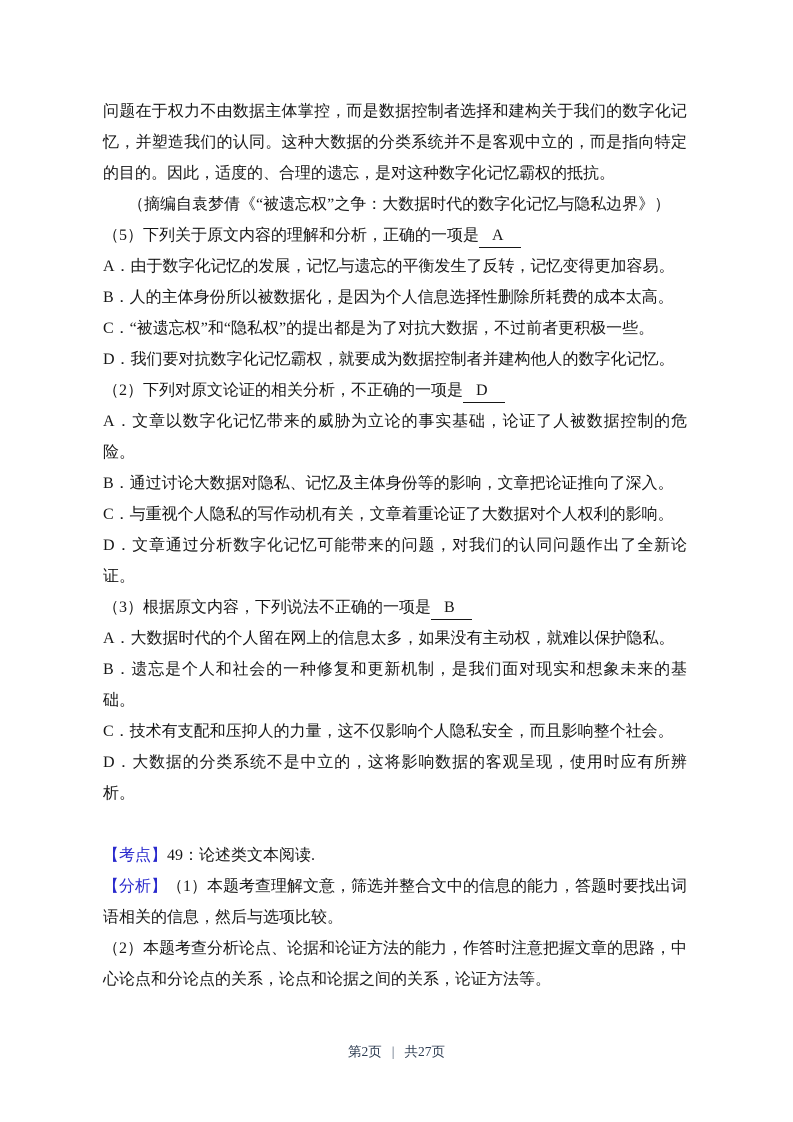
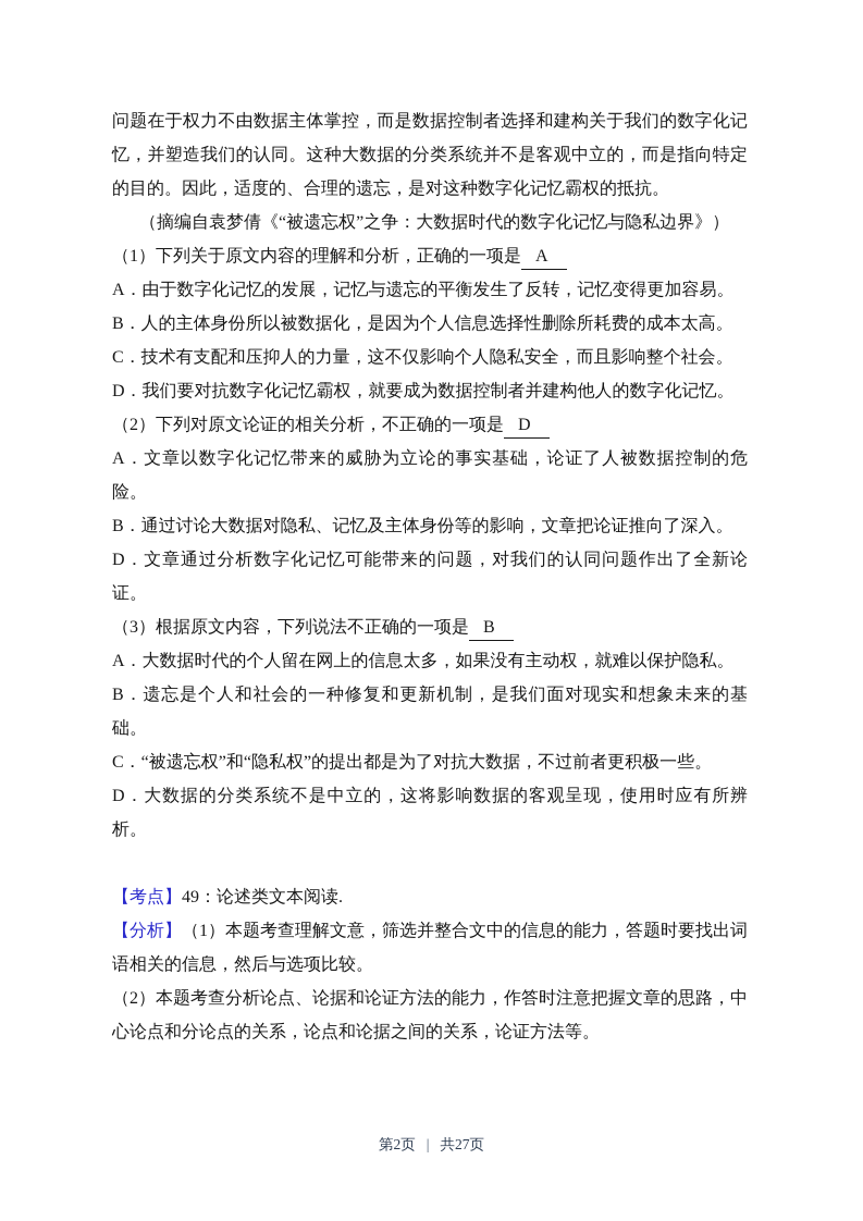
  问题在于权力不由数据主体掌控，而是数据控制者选择和建构关于我们的数字化记忆，并塑造我们的认同。这种大数据的分类系统并不是客观中立的，而是指向特定的目的。因此，适度的、合理的遗忘，是对这种数字化记忆霸权的抵抗。
  （摘编自袁梦倩《“被遗忘权”之争：大数据时代的数字化记忆与隐私边界》）
- （5）下列关于原文内容的理解和分析，正确的一项是 A
+ （1）下列关于原文内容的理解和分析，正确的一项是 A
  A．由于数字化记忆的发展，记忆与遗忘的平衡发生了反转，记忆变得更加容易。
  B．人的主体身份所以被数据化，是因为个人信息选择性删除所耗费的成本太高。
- C．“被遗忘权”和“隐私权”的提出都是为了对抗大数据，不过前者更积极一些。
+ C．技术有支配和压抑人的力量，这不仅影响个人隐私安全，而且影响整个社会。
  D．我们要对抗数字化记忆霸权，就要成为数据控制者并建构他人的数字化记忆。
  （2）下列对原文论证的相关分析，不正确的一项是 D
  A．文章以数字化记忆带来的威胁为立论的事实基础，论证了人被数据控制的危险。
  B．通过讨论大数据对隐私、记忆及主体身份等的影响，文章把论证推向了深入。
- C．与重视个人隐私的写作动机有关，文章着重论证了大数据对个人权利的影响。
  D．文章通过分析数字化记忆可能带来的问题，对我们的认同问题作出了全新论证。
  （3）根据原文内容，下列说法不正确的一项是 B
  A．大数据时代的个人留在网上的信息太多，如果没有主动权，就难以保护隐私。
  B．遗忘是个人和社会的一种修复和更新机制，是我们面对现实和想象未来的基础。
- C．技术有支配和压抑人的力量，这不仅影响个人隐私安全，而且影响整个社会。
+ C．“被遗忘权”和“隐私权”的提出都是为了对抗大数据，不过前者更积极一些。
  D．大数据的分类系统不是中立的，这将影响数据的客观呈现，使用时应有所辨析。
  【考点】49：论述类文本阅读.
  【分析】（1）本题考查理解文意，筛选并整合文中的信息的能力，答题时要找出词语相关的信息，然后与选项比较。
  （2）本题考查分析论点、论据和论证方法的能力，作答时注意把握文章的思路，中心论点和分论点的关系，论点和论据之间的关系，论证方法等。
  第2页 | 共27页
